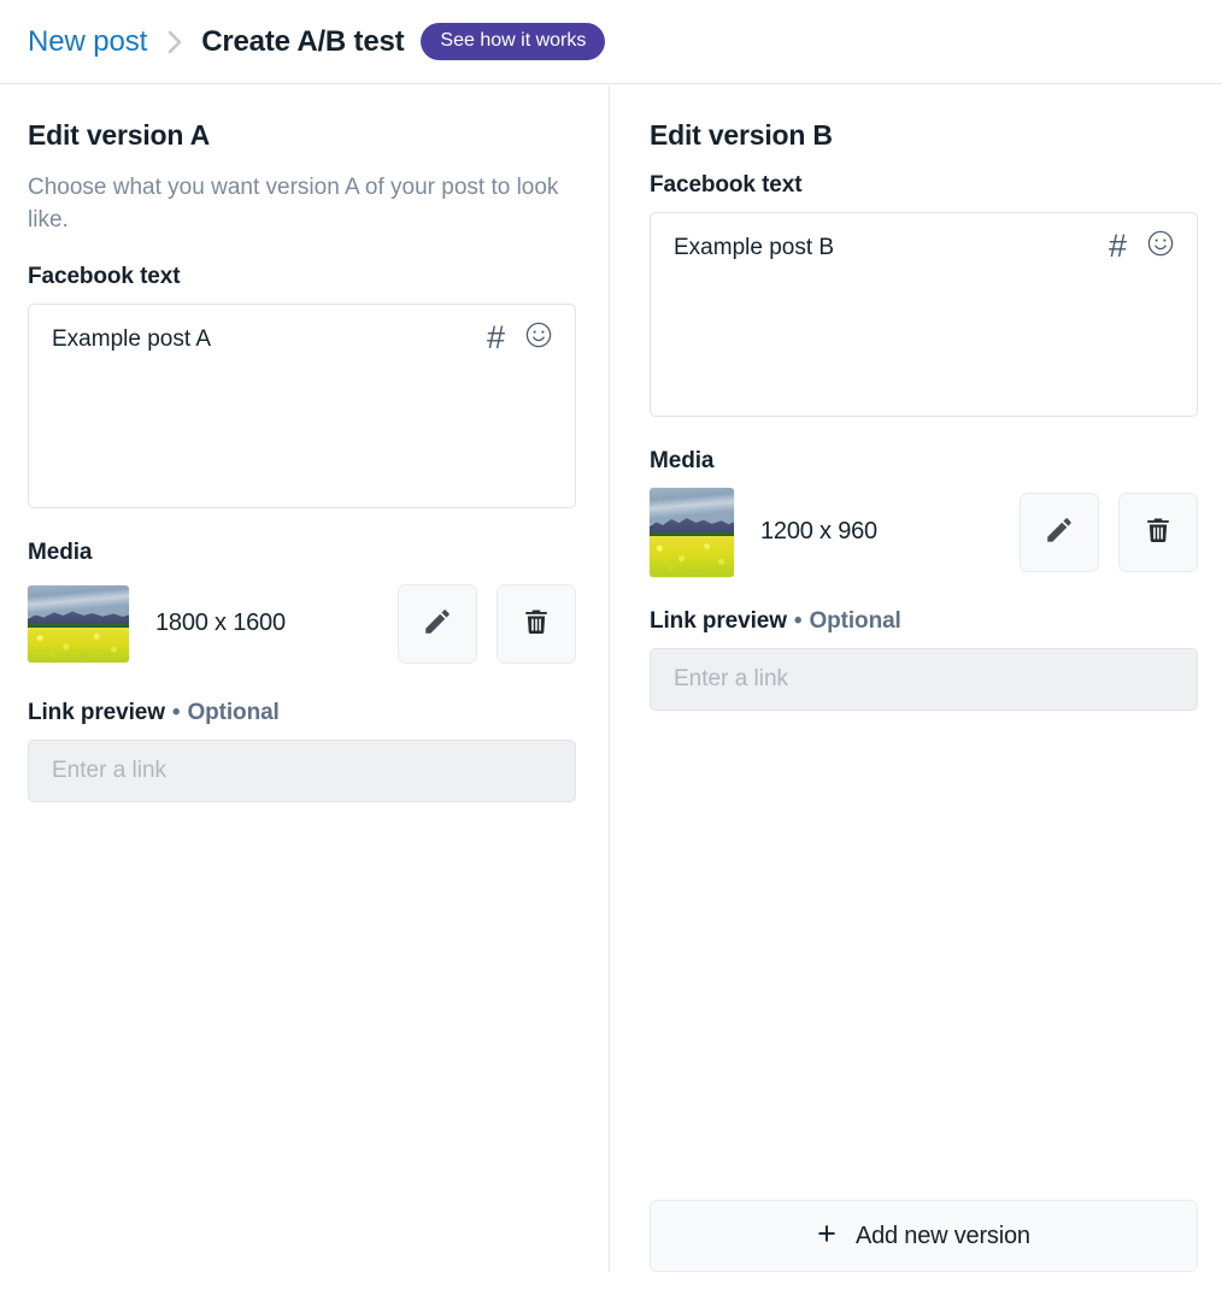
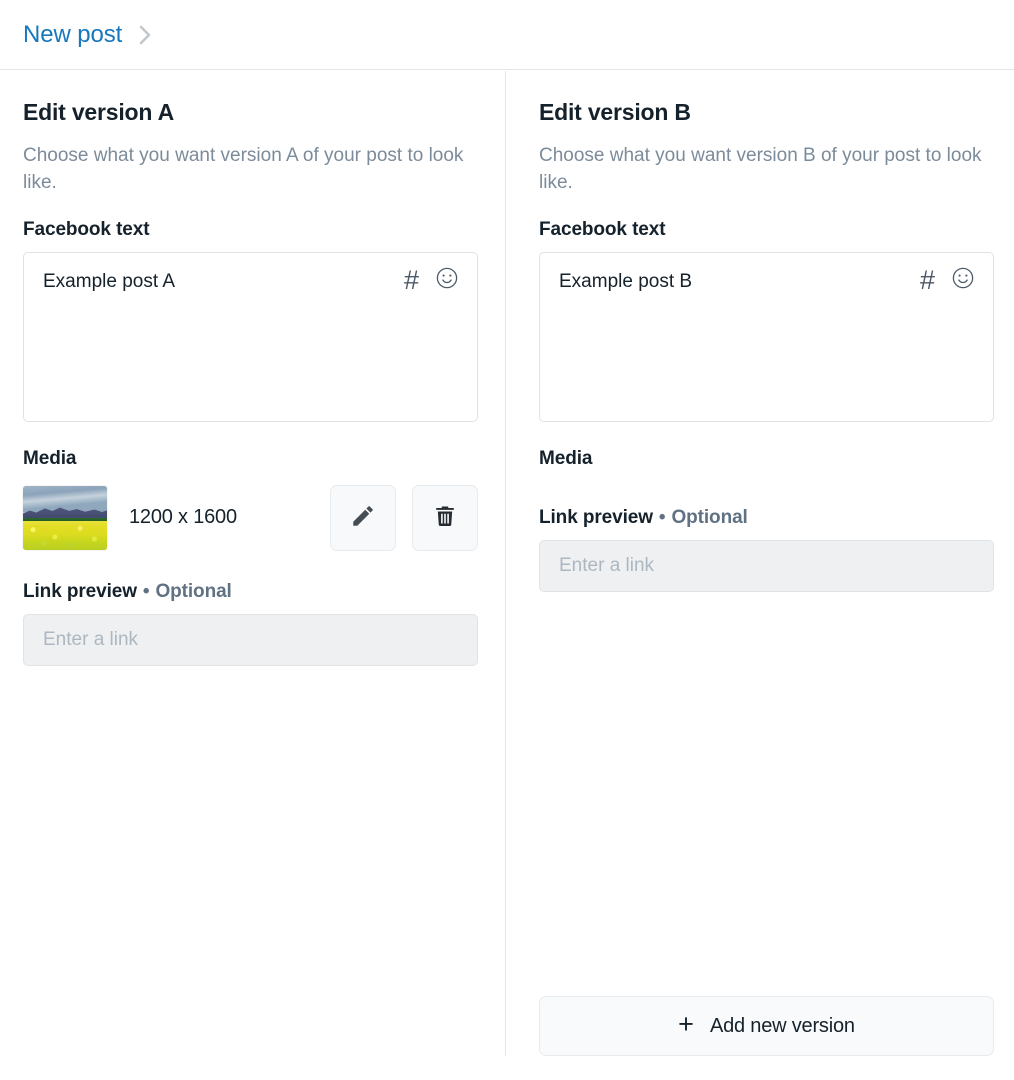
  New post
- Create A/B test
- See how it works
  Edit version A
  Choose what you want version A of your post to look like.
  Facebook text
  Example post A
  #
  Media
- 1800 x 1600
+ 1200 x 1600
  Link preview • Optional
  Enter a link
  Edit version B
+ Choose what you want version B of your post to look like.
  Facebook text
  Example post B
  #
  Media
- 1200 x 960
  Link preview • Optional
  Enter a link
  +
  Add new version
